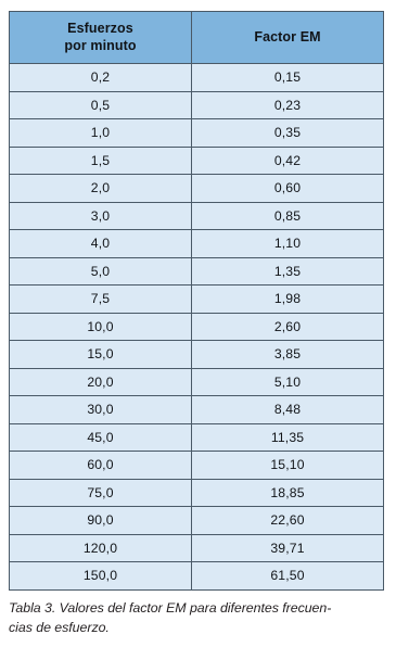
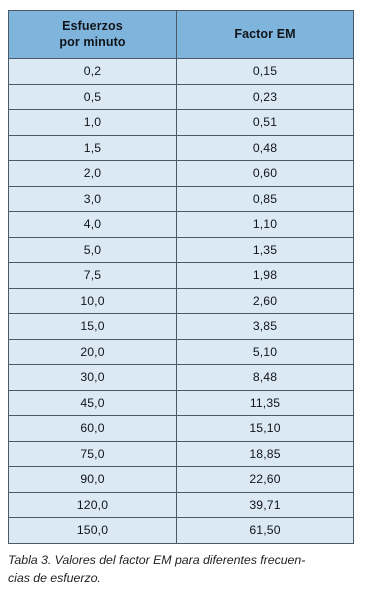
  Esfuerzos por minuto	Factor EM
  0,2	0,15
  0,5	0,23
- 1,0	0,35
+ 1,0	0,51
- 1,5	0,42
+ 1,5	0,48
  2,0	0,60
  3,0	0,85
  4,0	1,10
  5,0	1,35
  7,5	1,98
  10,0	2,60
  15,0	3,85
  20,0	5,10
  30,0	8,48
  45,0	11,35
  60,0	15,10
  75,0	18,85
  90,0	22,60
  120,0	39,71
  150,0	61,50
  Tabla 3. Valores del factor EM para diferentes frecuen-
  cias de esfuerzo.
